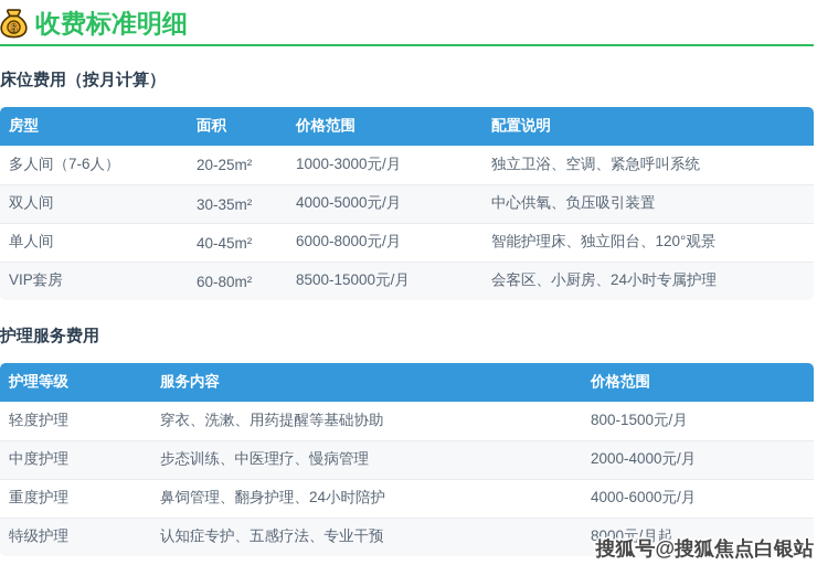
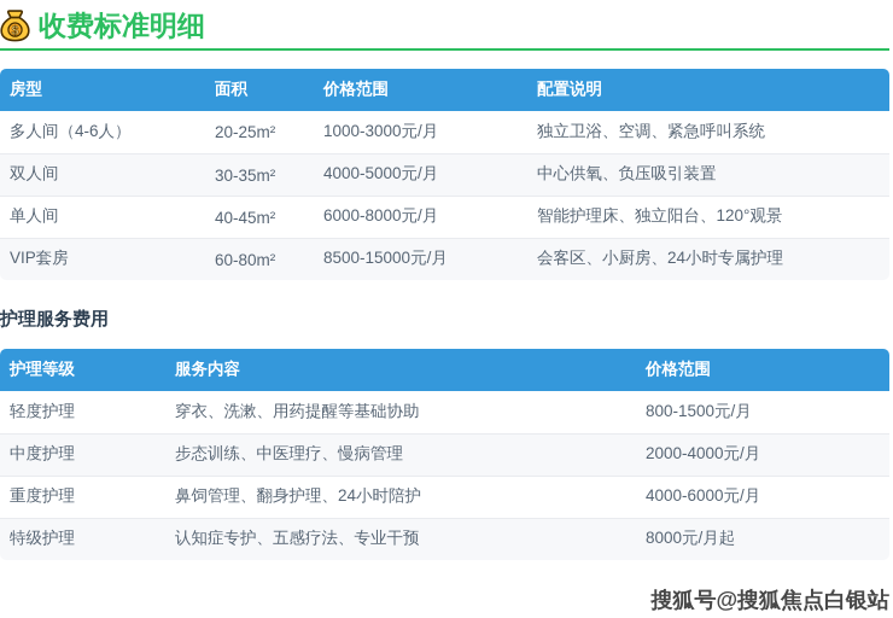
  $
  收费标准明细
- 床位费用（按月计算）
  房型	面积	价格范围	配置说明
- 多人间（7-6人）	20-25m²	1000-3000元/月	独立卫浴、空调、紧急呼叫系统
+ 多人间（4-6人）	20-25m²	1000-3000元/月	独立卫浴、空调、紧急呼叫系统
  双人间	30-35m²	4000-5000元/月	中心供氧、负压吸引装置
  单人间	40-45m²	6000-8000元/月	智能护理床、独立阳台、120°观景
  VIP套房	60-80m²	8500-15000元/月	会客区、小厨房、24小时专属护理
  护理服务费用
  护理等级	服务内容	价格范围
  轻度护理	穿衣、洗漱、用药提醒等基础协助	800-1500元/月
  中度护理	步态训练、中医理疗、慢病管理	2000-4000元/月
  重度护理	鼻饲管理、翻身护理、24小时陪护	4000-6000元/月
  特级护理	认知症专护、五感疗法、专业干预	8000元/月起
  搜狐号@搜狐焦点白银站
